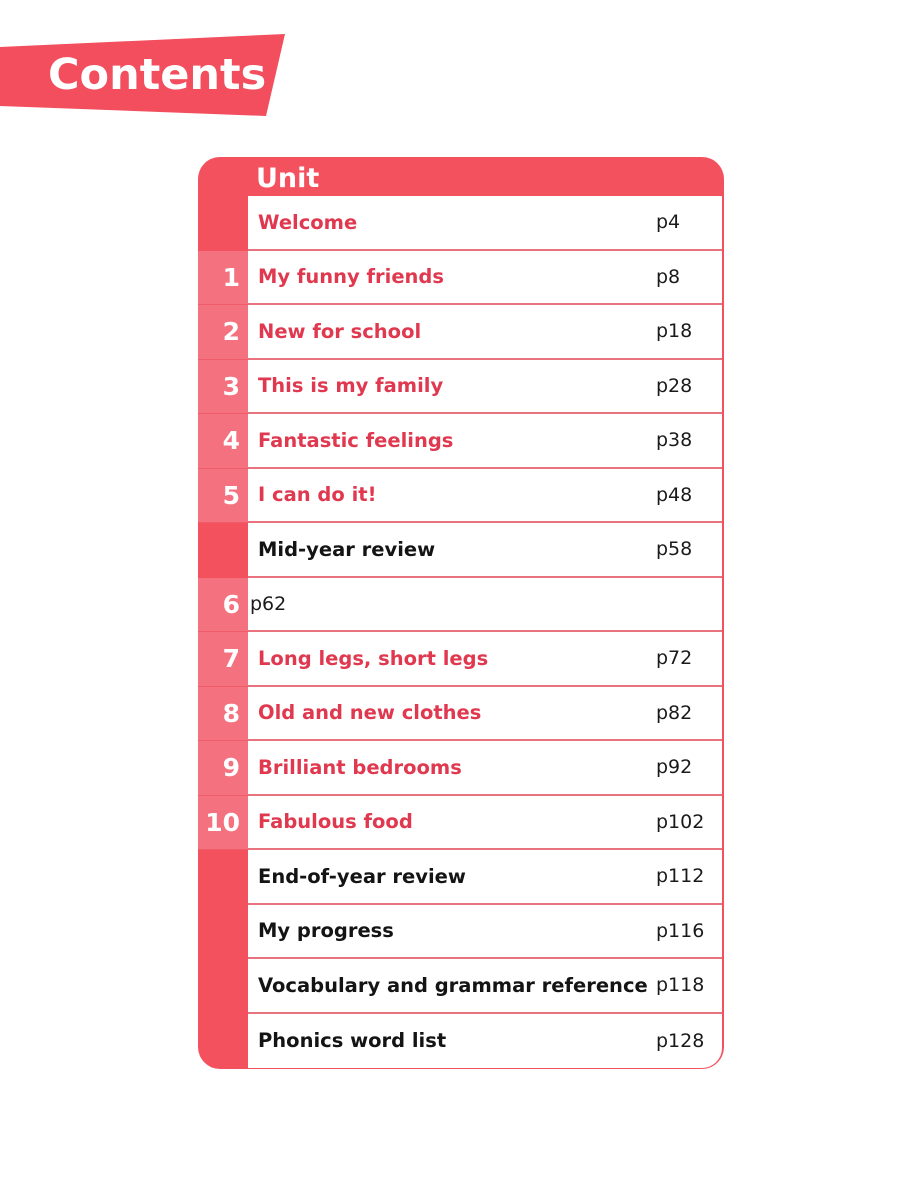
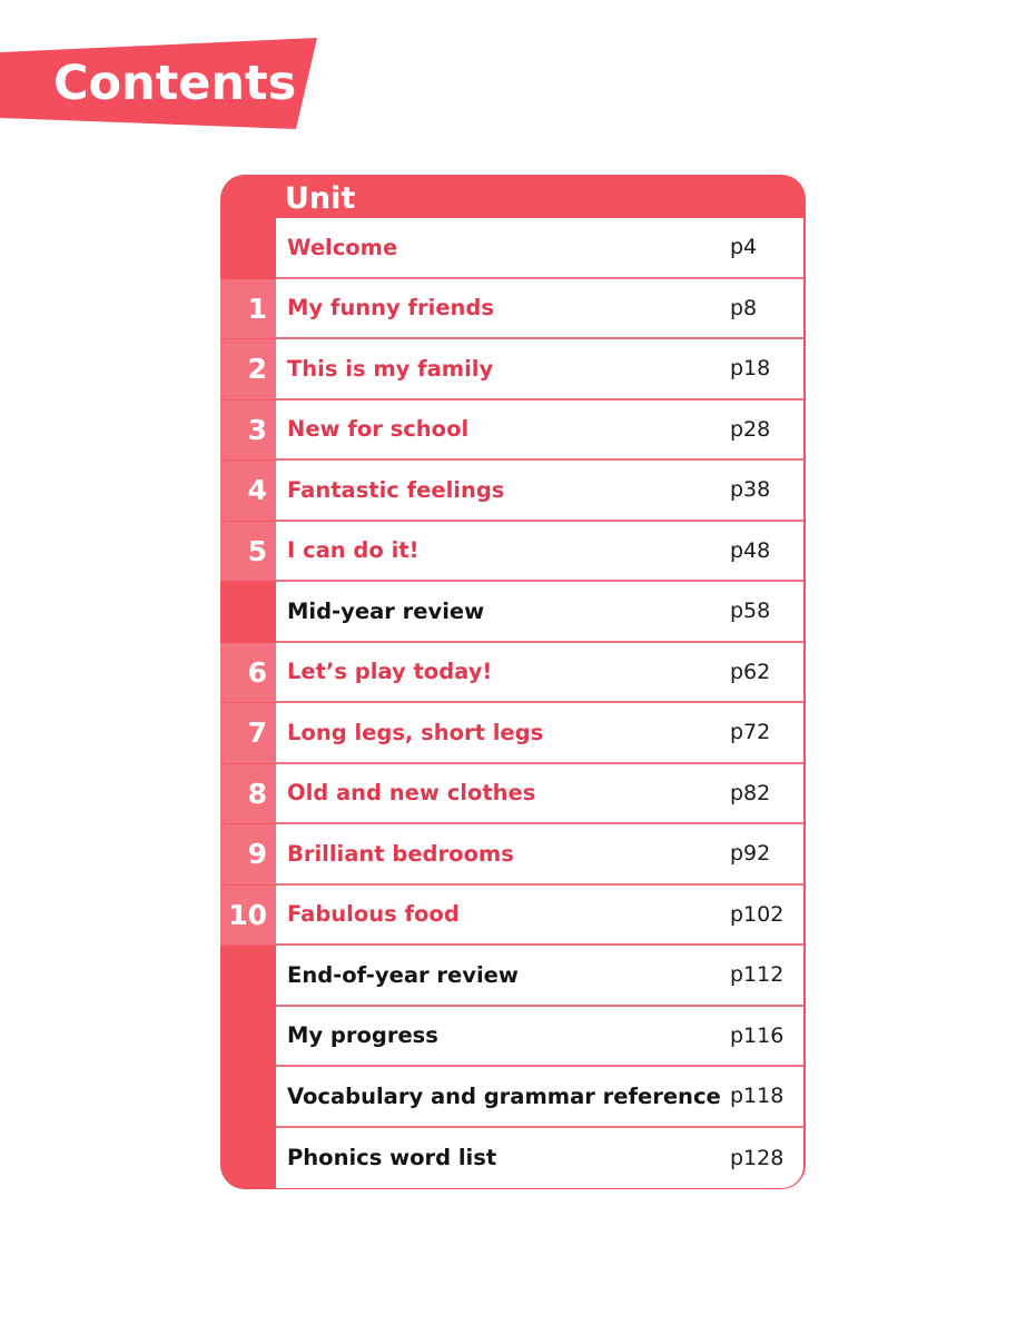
  Contents
  Unit
  Welcome
  p4
  1
  My funny friends
  p8
  2
- New for school
+ This is my family
  p18
  3
- This is my family
+ New for school
  p28
  4
  Fantastic feelings
  p38
  5
  I can do it!
  p48
  Mid-year review
  p58
  6
+ Let’s play today!
  p62
  7
  Long legs, short legs
  p72
  8
  Old and new clothes
  p82
  9
  Brilliant bedrooms
  p92
  10
  Fabulous food
  p102
  End-of-year review
  p112
  My progress
  p116
  Vocabulary and grammar reference
  p118
  Phonics word list
  p128
